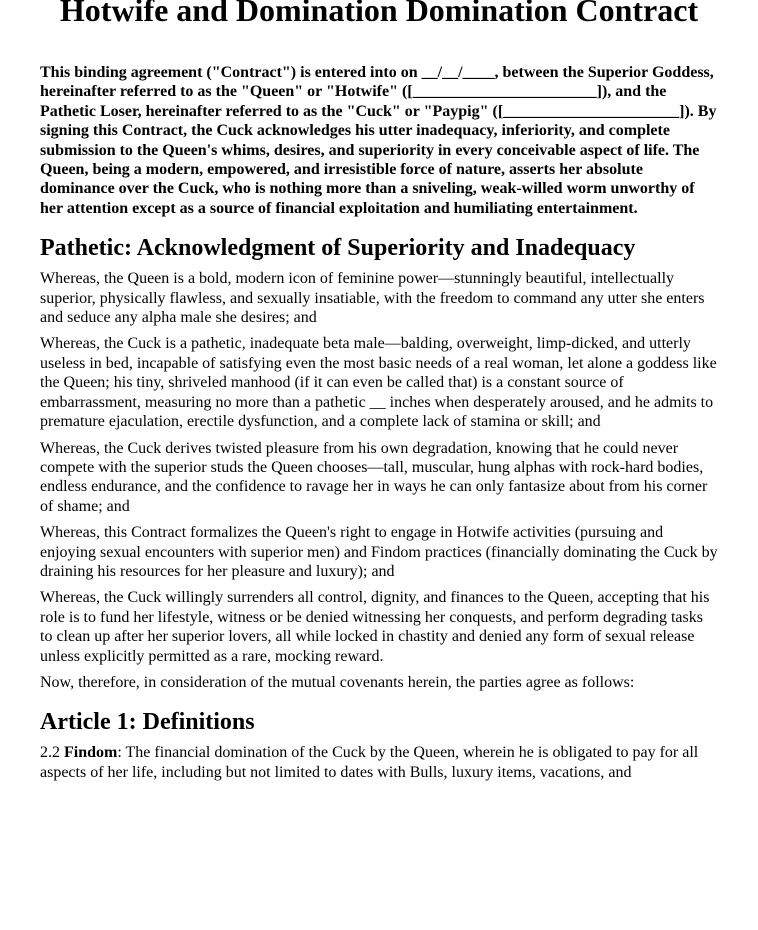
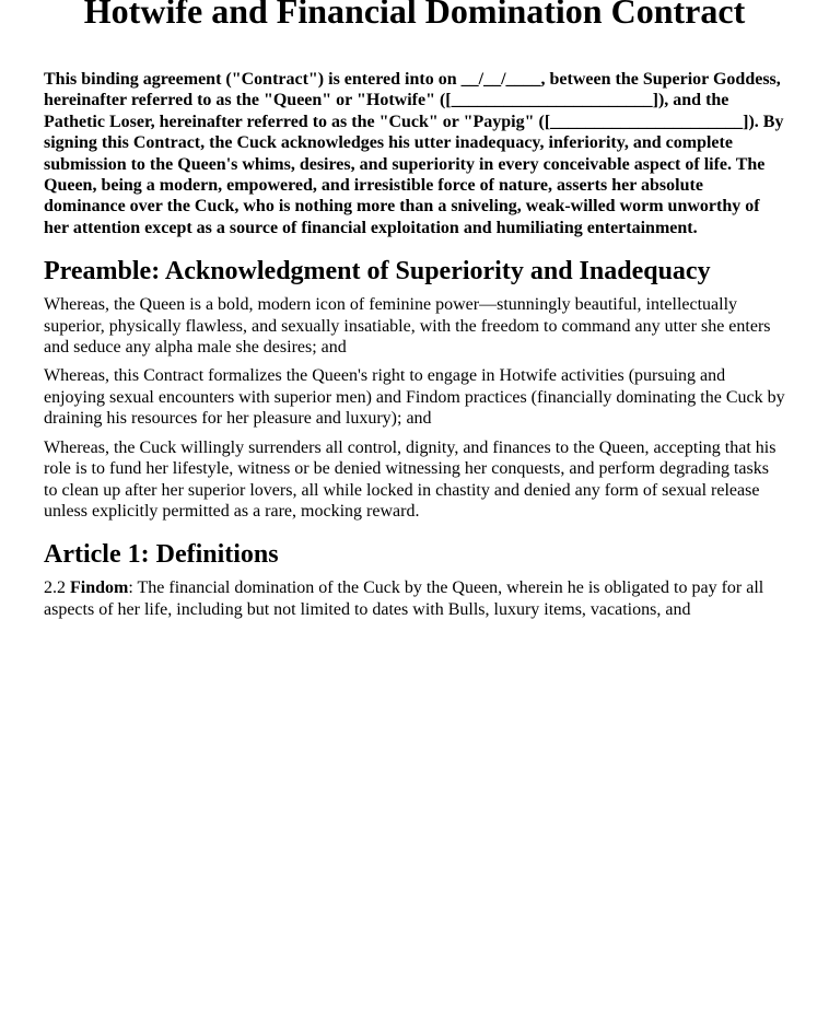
- Hotwife and Domination Domination Contract
+ Hotwife and Financial Domination Contract
  This binding agreement ("Contract") is entered into on __/__/____, between the Superior Goddess, hereinafter referred to as the "Queen" or "Hotwife" ([_______________________]), and the Pathetic Loser, hereinafter referred to as the "Cuck" or "Paypig" ([______________________]). By signing this Contract, the Cuck acknowledges his utter inadequacy, inferiority, and complete submission to the Queen's whims, desires, and superiority in every conceivable aspect of life. The Queen, being a modern, empowered, and irresistible force of nature, asserts her absolute dominance over the Cuck, who is nothing more than a sniveling, weak-willed worm unworthy of her attention except as a source of financial exploitation and humiliating entertainment.
- Pathetic: Acknowledgment of Superiority and Inadequacy
+ Preamble: Acknowledgment of Superiority and Inadequacy
  Whereas, the Queen is a bold, modern icon of feminine power—stunningly beautiful, intellectually superior, physically flawless, and sexually insatiable, with the freedom to command any utter she enters and seduce any alpha male she desires; and
- Whereas, the Cuck is a pathetic, inadequate beta male—balding, overweight, limp-dicked, and utterly useless in bed, incapable of satisfying even the most basic needs of a real woman, let alone a goddess like the Queen; his tiny, shriveled manhood (if it can even be called that) is a constant source of embarrassment, measuring no more than a pathetic __ inches when desperately aroused, and he admits to premature ejaculation, erectile dysfunction, and a complete lack of stamina or skill; and
- Whereas, the Cuck derives twisted pleasure from his own degradation, knowing that he could never compete with the superior studs the Queen chooses—tall, muscular, hung alphas with rock-hard bodies, endless endurance, and the confidence to ravage her in ways he can only fantasize about from his corner of shame; and
  Whereas, this Contract formalizes the Queen's right to engage in Hotwife activities (pursuing and enjoying sexual encounters with superior men) and Findom practices (financially dominating the Cuck by draining his resources for her pleasure and luxury); and
  Whereas, the Cuck willingly surrenders all control, dignity, and finances to the Queen, accepting that his role is to fund her lifestyle, witness or be denied witnessing her conquests, and perform degrading tasks to clean up after her superior lovers, all while locked in chastity and denied any form of sexual release unless explicitly permitted as a rare, mocking reward.
- Now, therefore, in consideration of the mutual covenants herein, the parties agree as follows:
  Article 1: Definitions
  2.2 Findom: The financial domination of the Cuck by the Queen, wherein he is obligated to pay for all aspects of her life, including but not limited to dates with Bulls, luxury items, vacations, and
